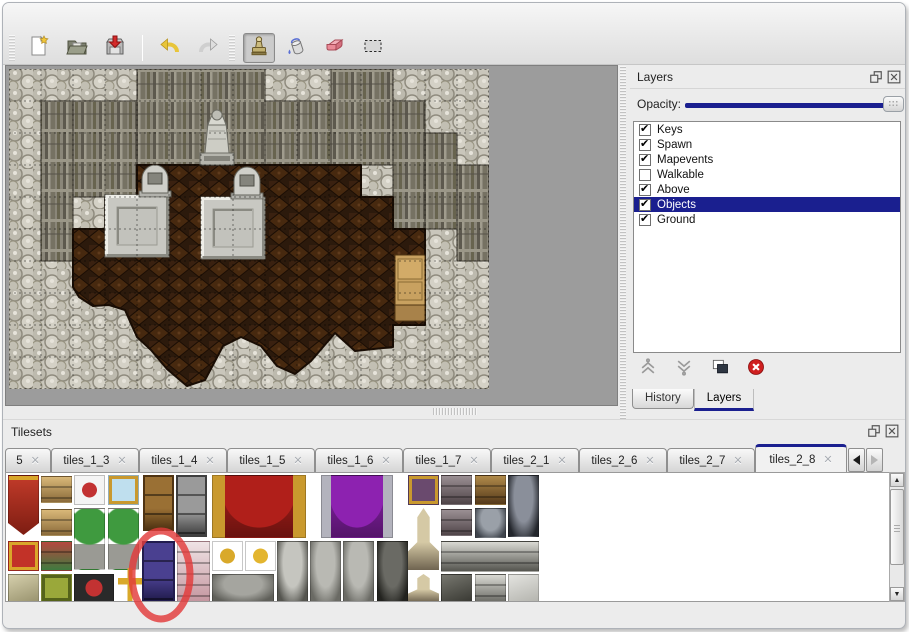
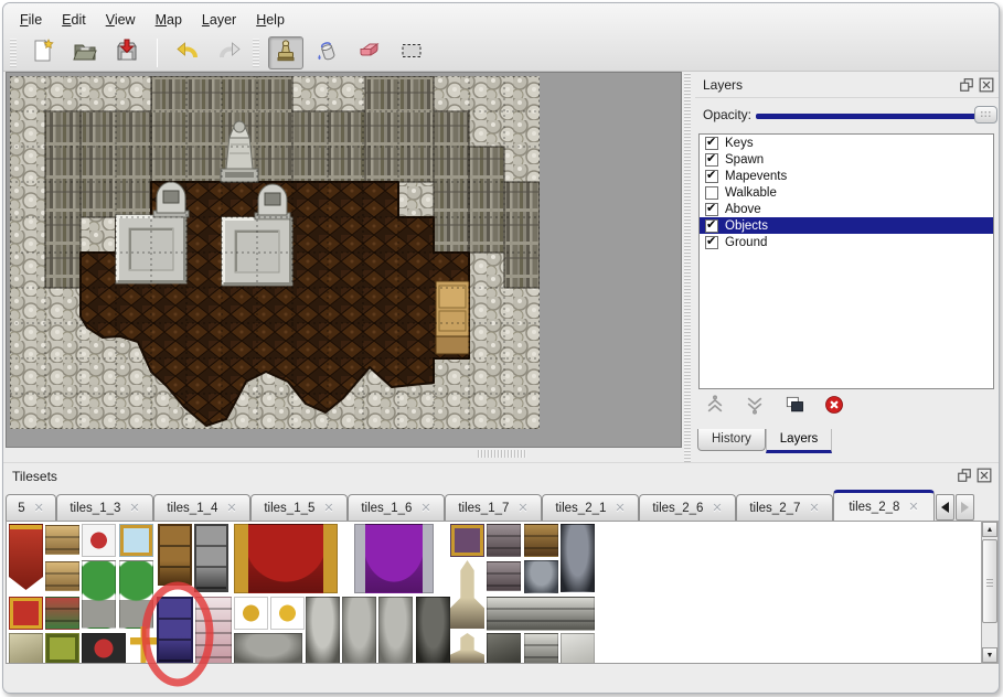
+ File
+ Edit
+ View
+ Map
+ Layer
+ Help
  Layers
  Opacity:
  ✔
  Keys
  ✔
  Spawn
  ✔
  Mapevents
  Walkable
  ✔
  Above
  ✔
  Objects
  ✔
  Ground
  History
  Layers
  Tilesets
  5
  ✕
  tiles_1_3
  ✕
  tiles_1_4
  ✕
  tiles_1_5
  ✕
  tiles_1_6
  ✕
  tiles_1_7
  ✕
  tiles_2_1
  ✕
  tiles_2_6
  ✕
  tiles_2_7
  ✕
  tiles_2_8
  ✕
